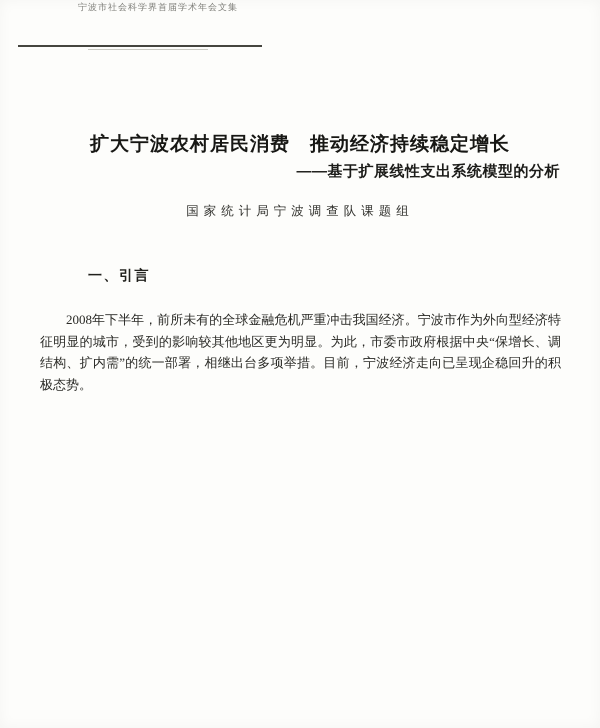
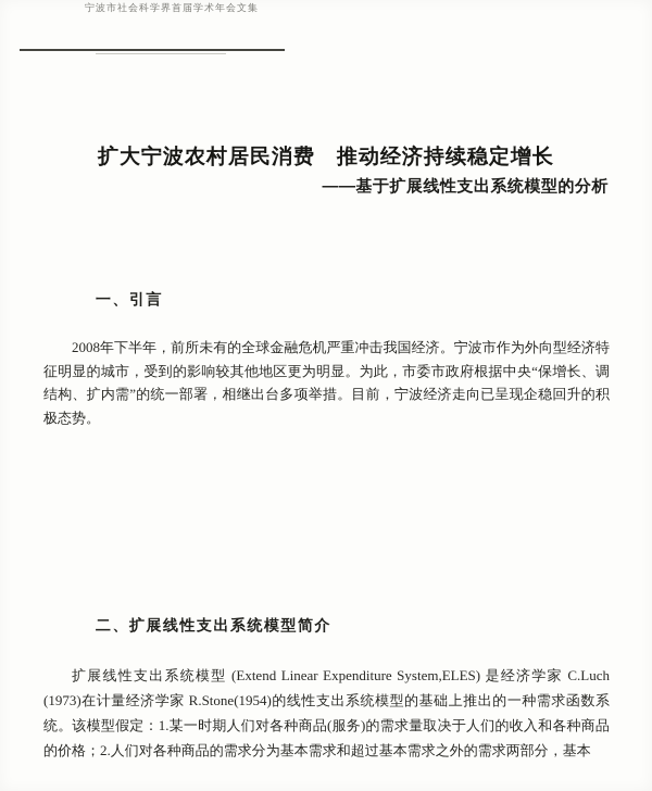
  宁波市社会科学界首届学术年会文集
  扩大宁波农村居民消费 推动经济持续稳定增长
  ——基于扩展线性支出系统模型的分析
- 国家统计局宁波调查队课题组
  一、引言
  2008年下半年，前所未有的全球金融危机严重冲击我国经济。宁波市作为外向型经济特征明显的城市，受到的影响较其他地区更为明显。为此，市委市政府根据中央“保增长、调结构、扩内需”的统一部署，相继出台多项举措。目前，宁波经济走向已呈现企稳回升的积极态势。
+ 二、扩展线性支出系统模型简介
+ 扩展线性支出系统模型 (Extend Linear Expenditure System,ELES) 是经济学家 C.Luch (1973)在计量经济学家 R.Stone(1954)的线性支出系统模型的基础上推出的一种需求函数系统。该模型假定：1.某一时期人们对各种商品(服务)的需求量取决于人们的收入和各种商品的价格；2.人们对各种商品的需求分为基本需求和超过基本需求之外的需求两部分，基本
